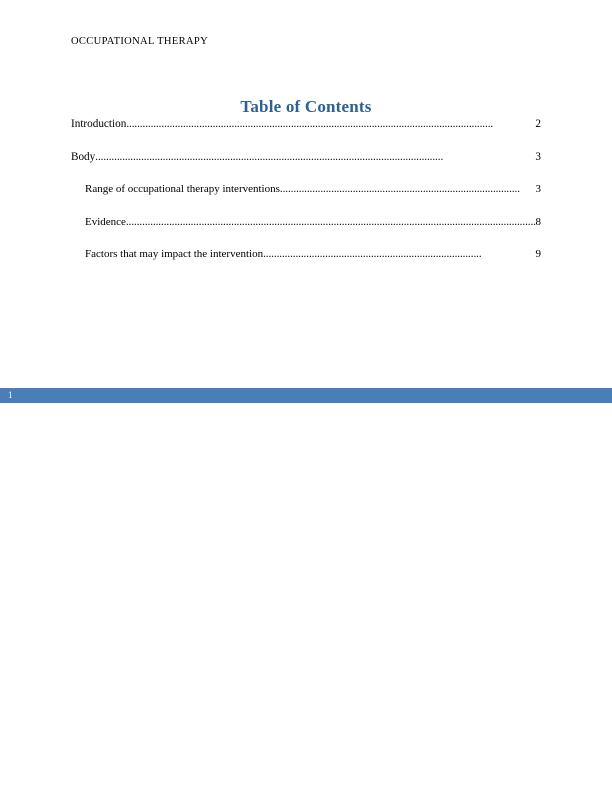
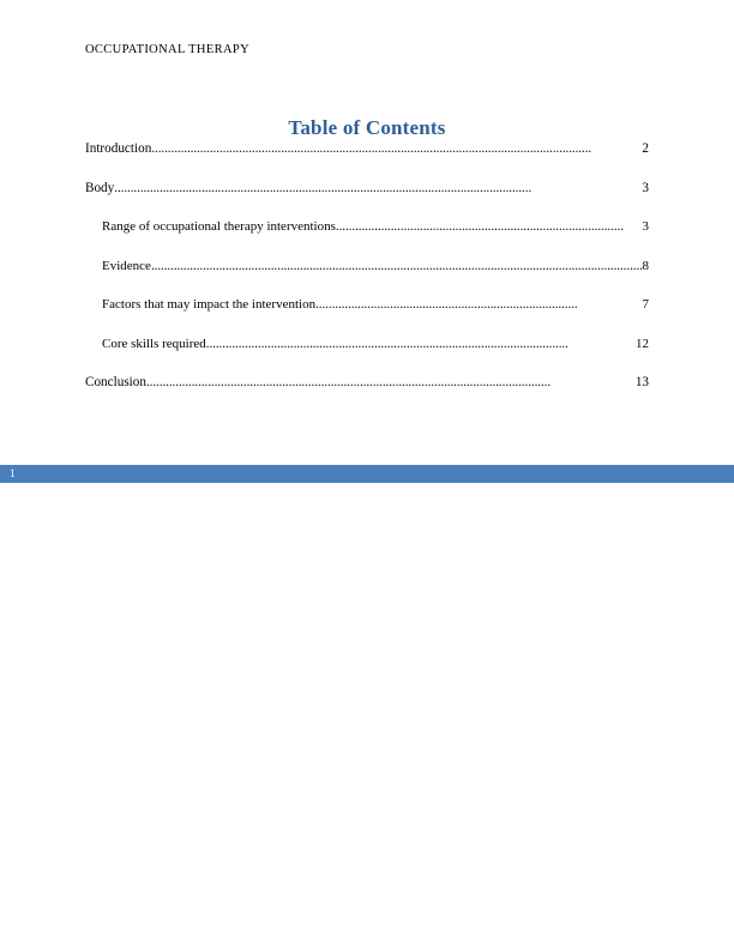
  OCCUPATIONAL THERAPY
  Table of Contents
  Introduction
  ........................................................................................................................................
  2
  Body
  .................................................................................................................................
  3
  Range of occupational therapy interventions
  .........................................................................................
  3
  Evidence
  ........................................................................................................................................................
  8
  Factors that may impact the intervention
  .................................................................................
- 9
+ 7
+ Core skills required
+ ................................................................................................................
+ 12
+ Conclusion
+ .............................................................................................................................
+ 13
  1
